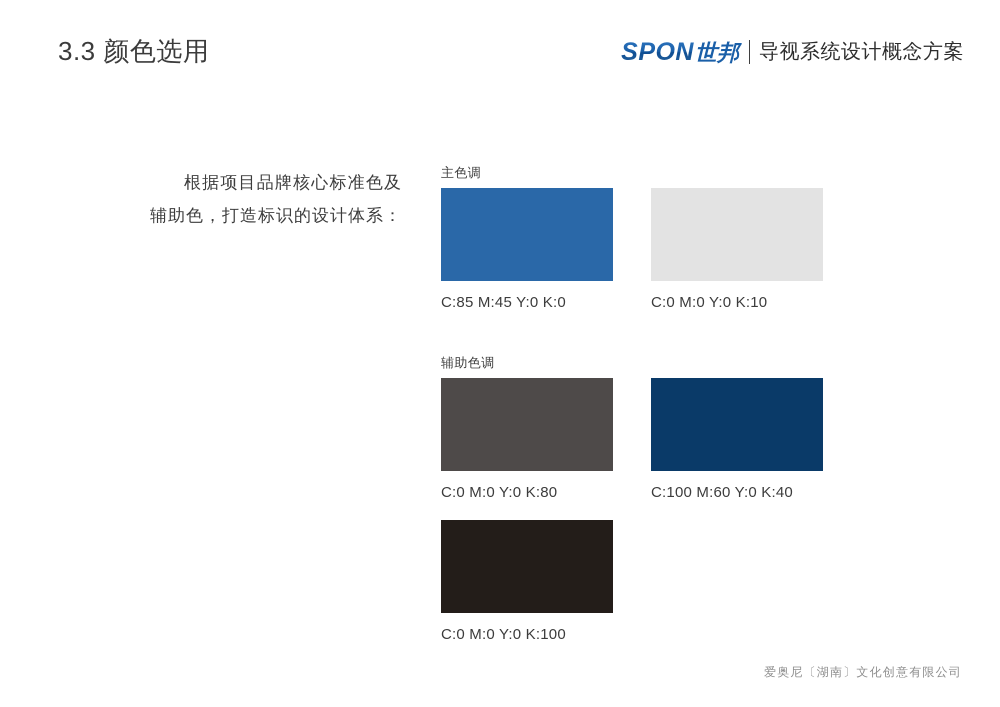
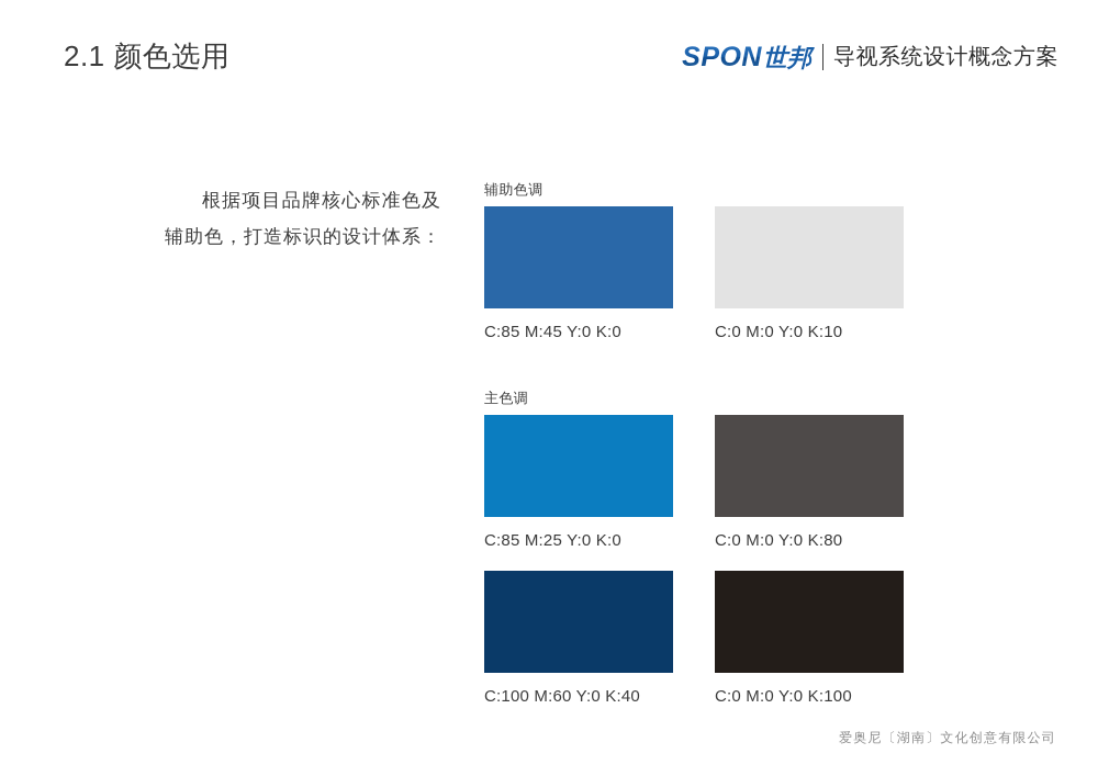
- 3.3 颜色选用
+ 2.1 颜色选用
  SPON
  世邦
  导视系统设计概念方案
  根据项目品牌核心标准色及辅助色，打造标识的设计体系：
- 主色调
+ 辅助色调
  C:85 M:45 Y:0 K:0
  C:0 M:0 Y:0 K:10
- 辅助色调
+ 主色调
+ C:85 M:25 Y:0 K:0
  C:0 M:0 Y:0 K:80
  C:100 M:60 Y:0 K:40
  C:0 M:0 Y:0 K:100
  爱奥尼〔湖南〕文化创意有限公司
